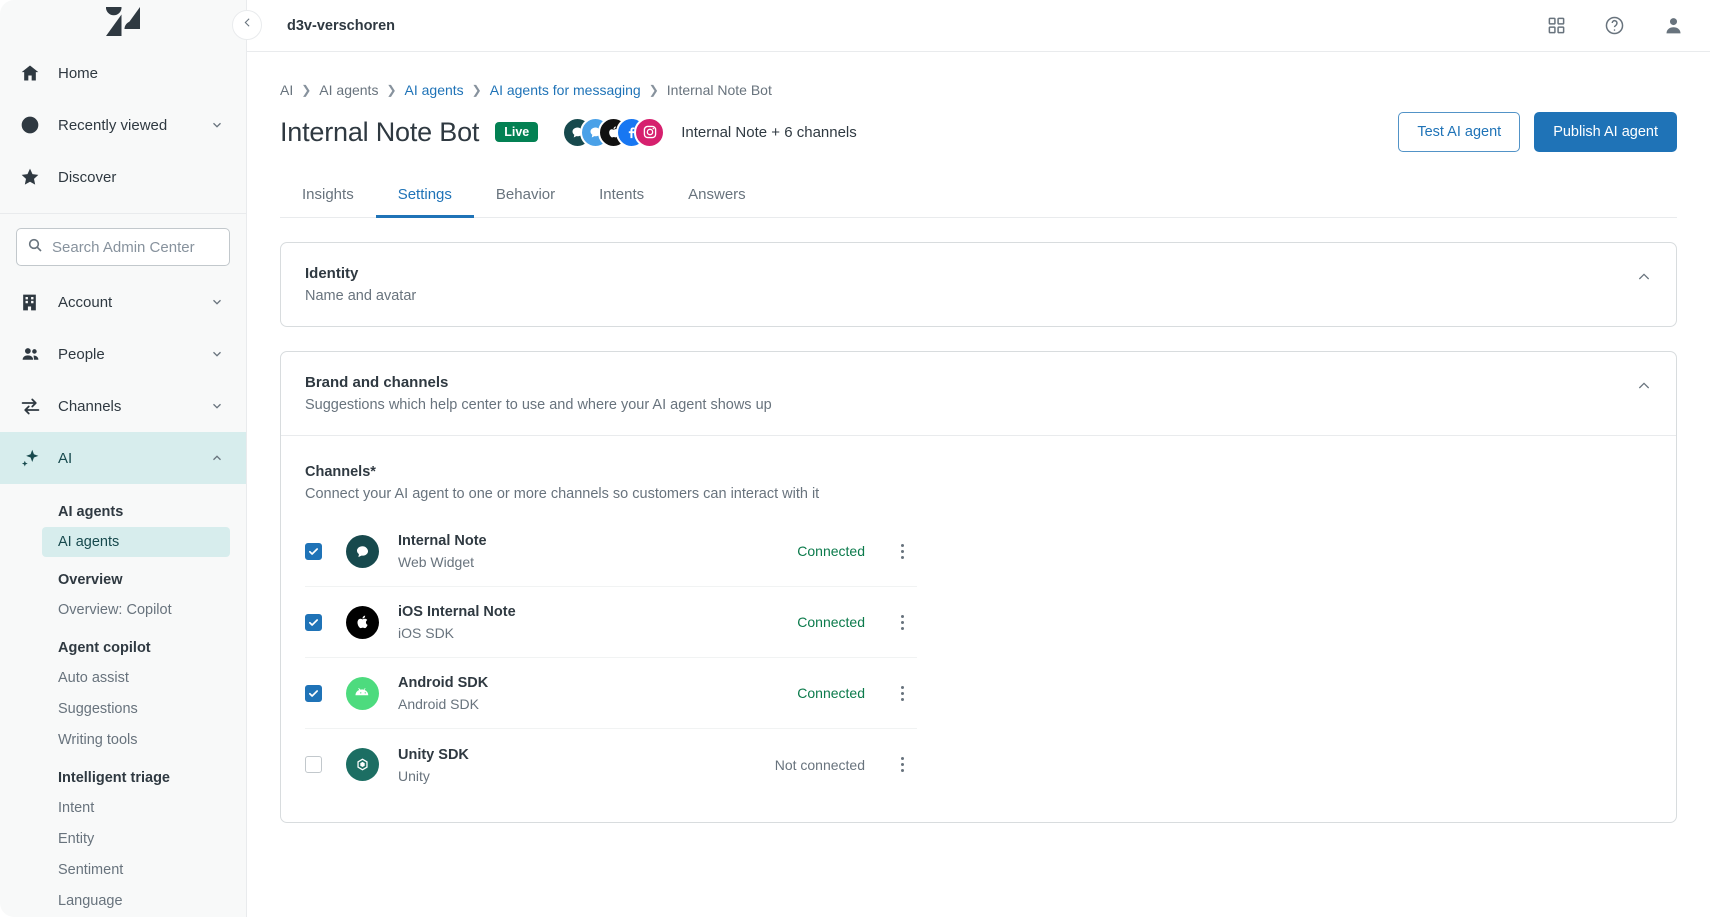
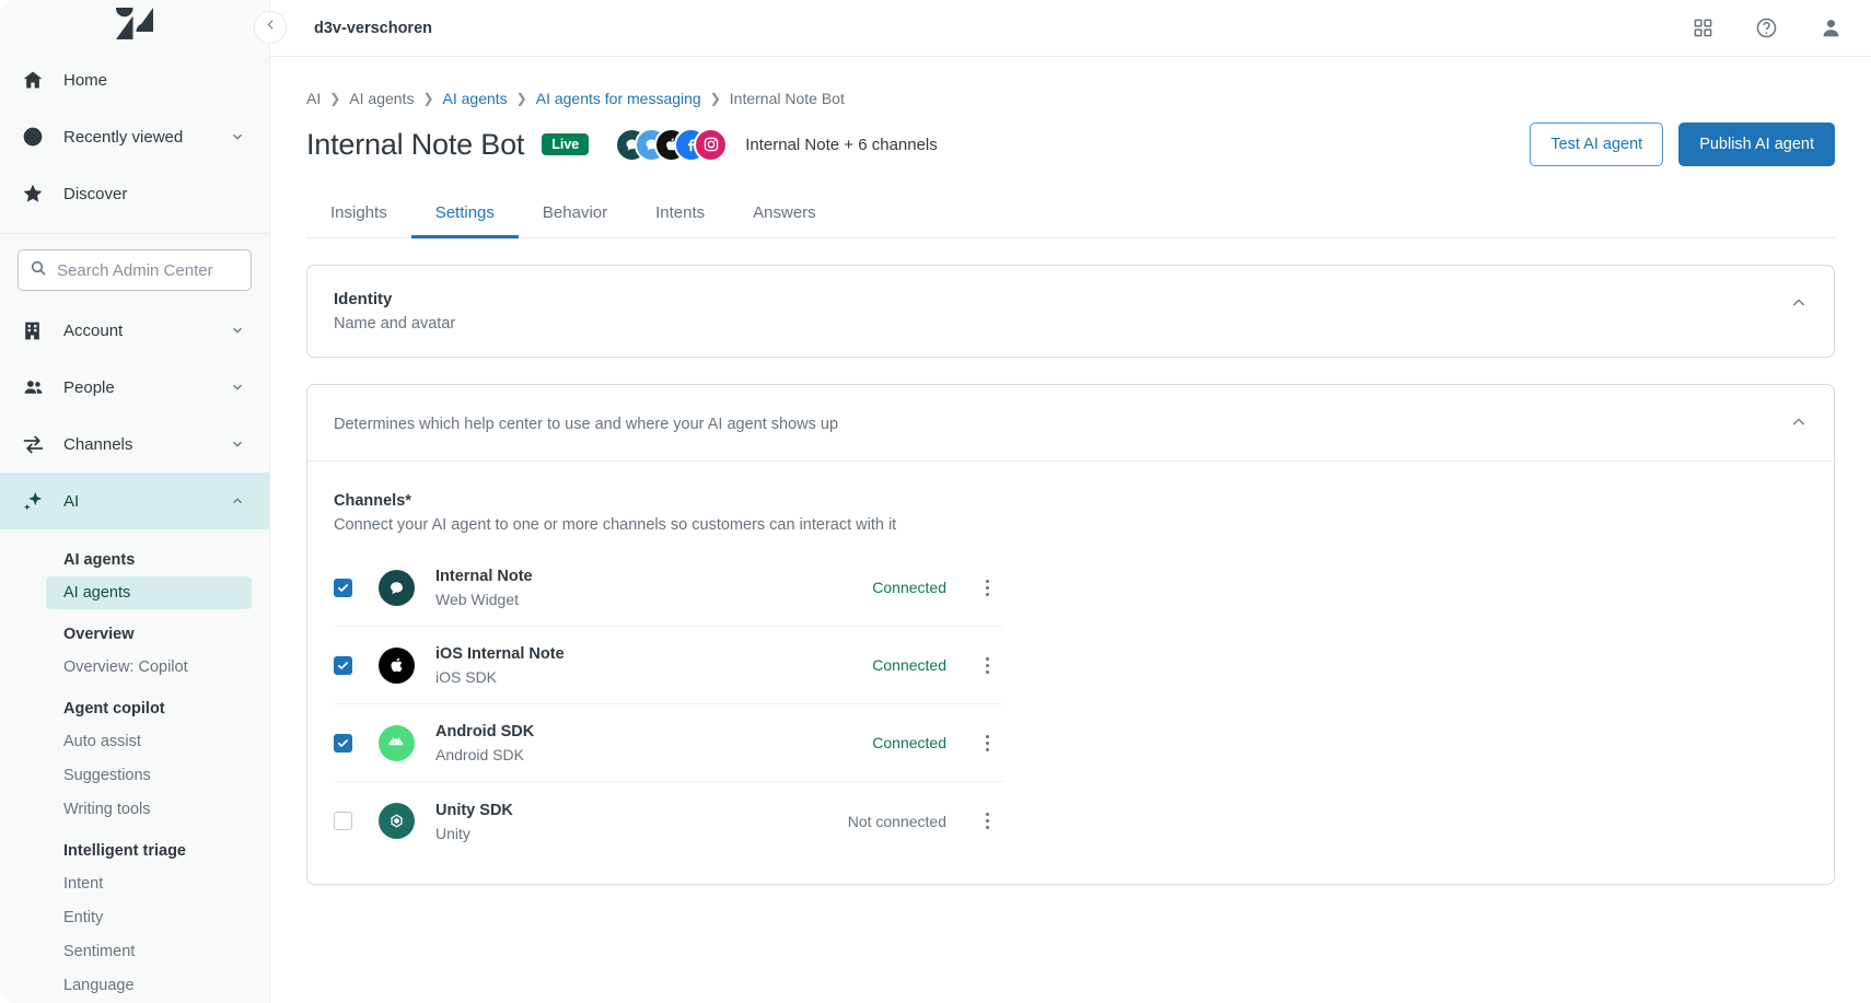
  Home
  Recently viewed
  Discover
  Search Admin Center
  Account
  People
  Channels
  AI
  AI agents
  AI agents
  Overview
  Overview: Copilot
  Agent copilot
  Auto assist
  Suggestions
  Writing tools
  Intelligent triage
  Intent
  Entity
  Sentiment
  Language
  d3v-verschoren
  AI
  ❯
  AI agents
  ❯
  AI agents
  ❯
  AI agents for messaging
  ❯
  Internal Note Bot
  Internal Note Bot
  Live
  Internal Note + 6 channels
  Test AI agent
  Publish AI agent
  Insights
  Settings
  Behavior
  Intents
  Answers
  Identity
  Name and avatar
- Brand and channels
- Suggestions which help center to use and where your AI agent shows up
+ Determines which help center to use and where your AI agent shows up
  Channels*
  Connect your AI agent to one or more channels so customers can interact with it
  Internal Note
  Web Widget
  Connected
  iOS Internal Note
  iOS SDK
  Connected
  Android SDK
  Android SDK
  Connected
  Unity SDK
  Unity
  Not connected
